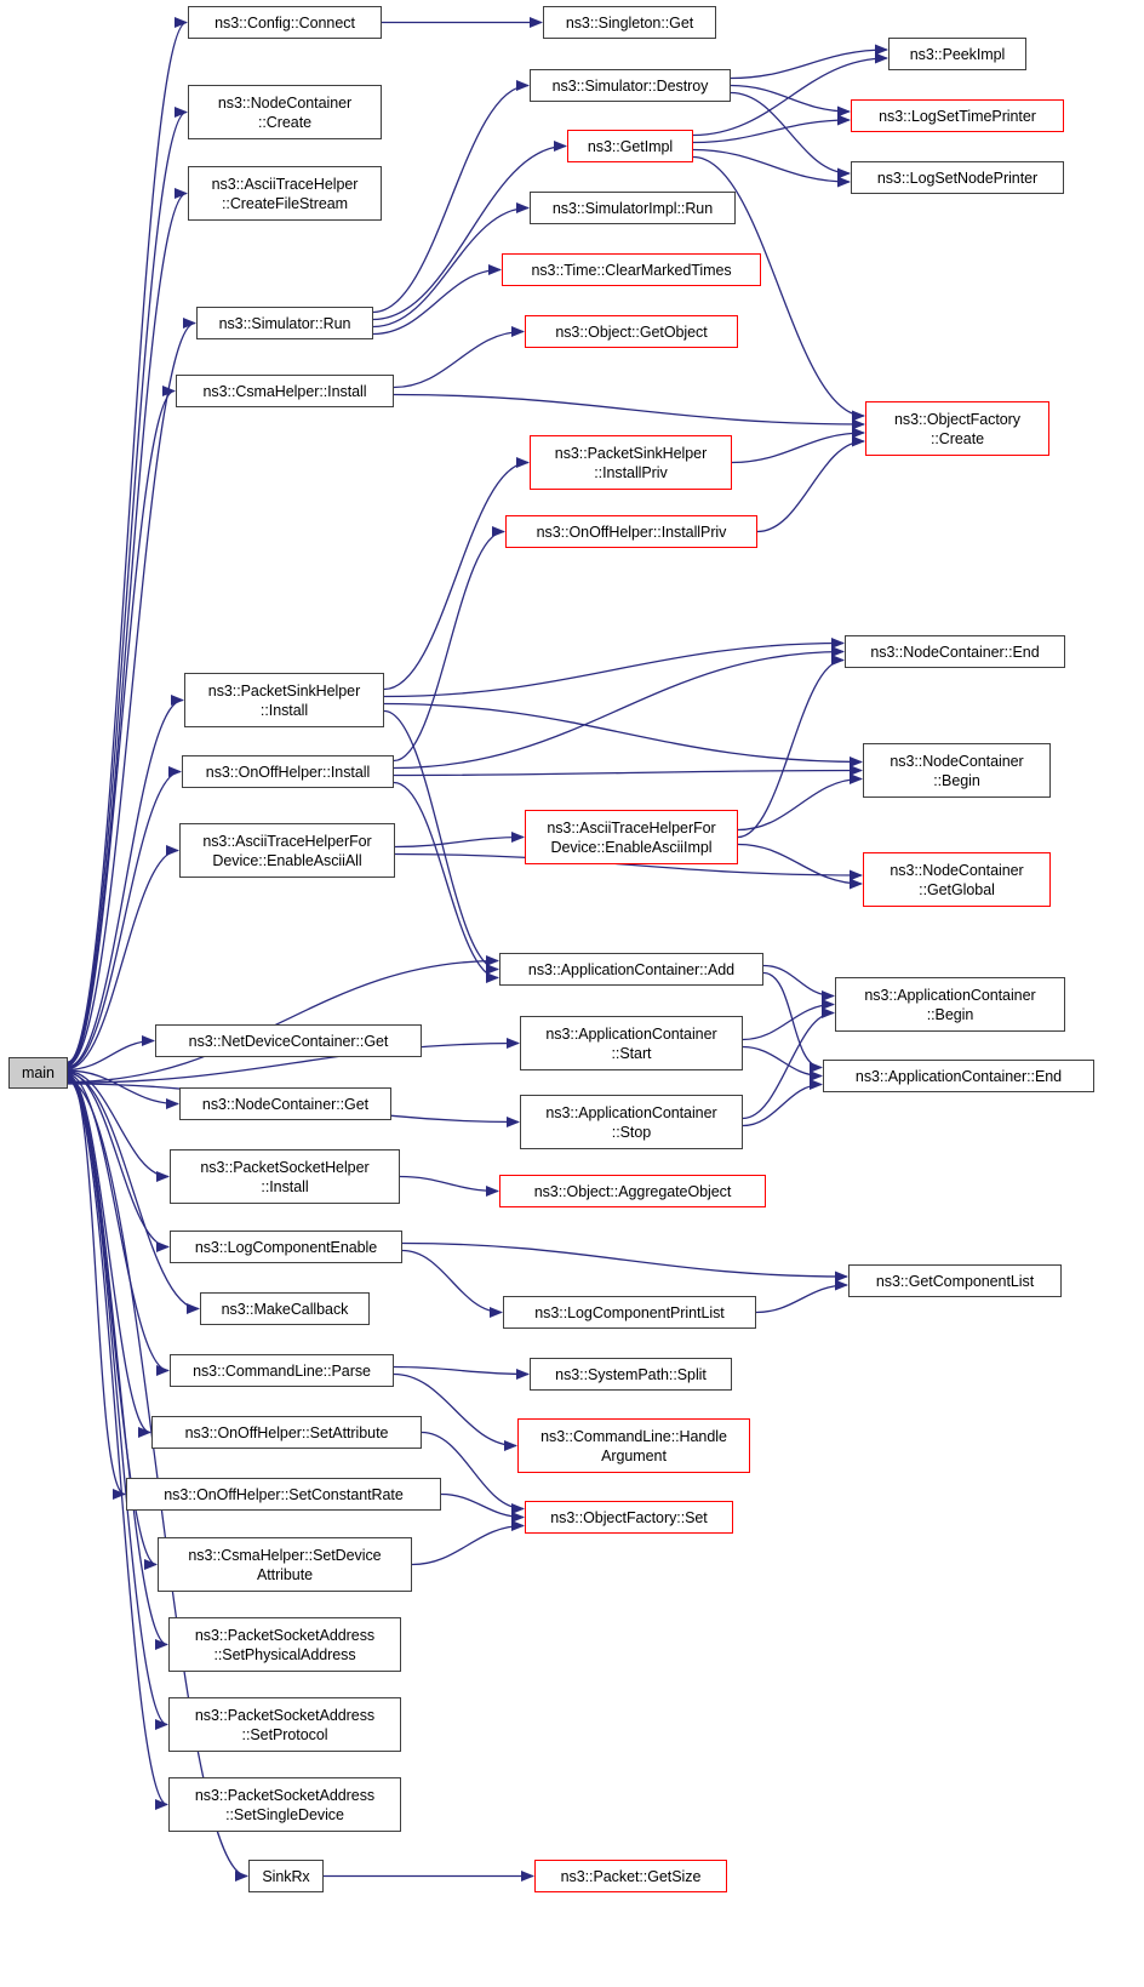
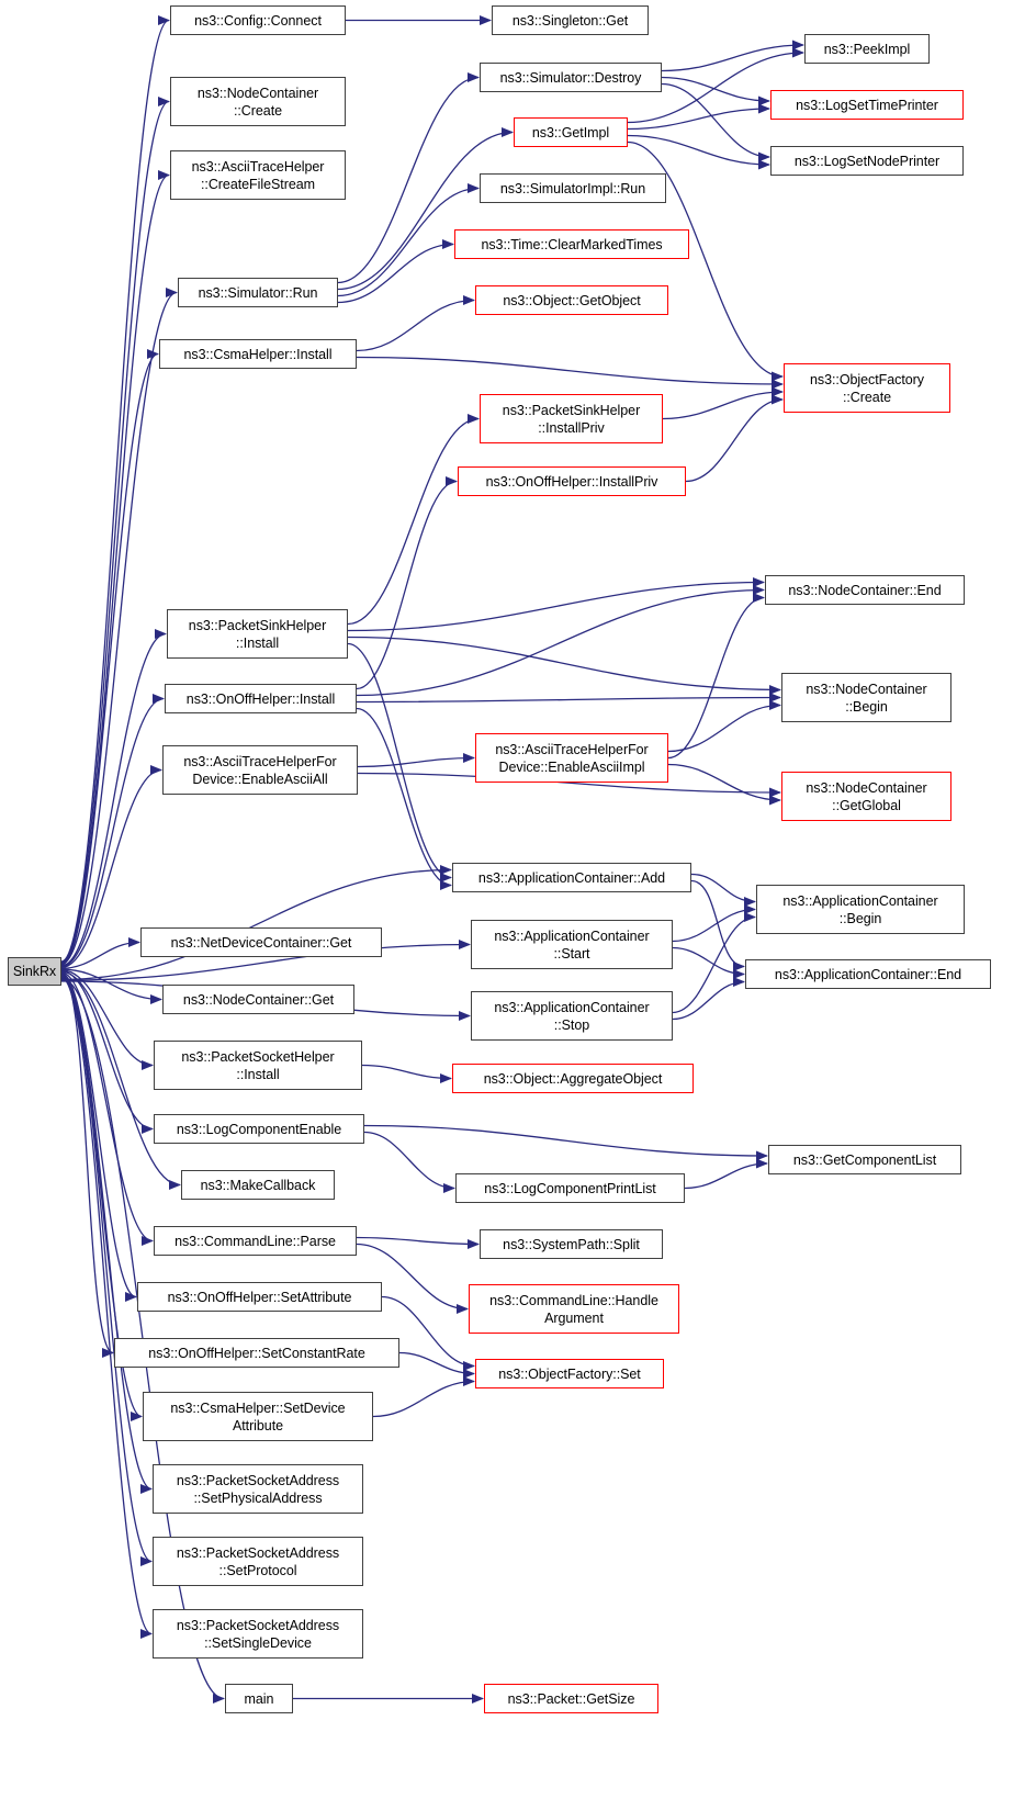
- main
+ SinkRx
  ns3::Config::Connect
  ns3::NodeContainer
  ::Create
  ns3::AsciiTraceHelper
  ::CreateFileStream
  ns3::Simulator::Run
  ns3::CsmaHelper::Install
  ns3::PacketSinkHelper
  ::Install
  ns3::OnOffHelper::Install
  ns3::AsciiTraceHelperFor
  Device::EnableAsciiAll
  ns3::NetDeviceContainer::Get
  ns3::NodeContainer::Get
  ns3::PacketSocketHelper
  ::Install
  ns3::LogComponentEnable
  ns3::MakeCallback
  ns3::CommandLine::Parse
  ns3::OnOffHelper::SetAttribute
  ns3::OnOffHelper::SetConstantRate
  ns3::CsmaHelper::SetDevice
  Attribute
  ns3::PacketSocketAddress
  ::SetPhysicalAddress
  ns3::PacketSocketAddress
  ::SetProtocol
  ns3::PacketSocketAddress
  ::SetSingleDevice
- SinkRx
+ main
  ns3::Singleton::Get
  ns3::Simulator::Destroy
  ns3::GetImpl
  ns3::SimulatorImpl::Run
  ns3::Time::ClearMarkedTimes
  ns3::Object::GetObject
  ns3::PacketSinkHelper
  ::InstallPriv
  ns3::OnOffHelper::InstallPriv
  ns3::AsciiTraceHelperFor
  Device::EnableAsciiImpl
  ns3::ApplicationContainer::Add
  ns3::ApplicationContainer
  ::Start
  ns3::ApplicationContainer
  ::Stop
  ns3::Object::AggregateObject
  ns3::LogComponentPrintList
  ns3::SystemPath::Split
  ns3::CommandLine::Handle
  Argument
  ns3::ObjectFactory::Set
  ns3::Packet::GetSize
  ns3::PeekImpl
  ns3::LogSetTimePrinter
  ns3::LogSetNodePrinter
  ns3::ObjectFactory
  ::Create
  ns3::NodeContainer::End
  ns3::NodeContainer
  ::Begin
  ns3::NodeContainer
  ::GetGlobal
  ns3::ApplicationContainer
  ::Begin
  ns3::ApplicationContainer::End
  ns3::GetComponentList
